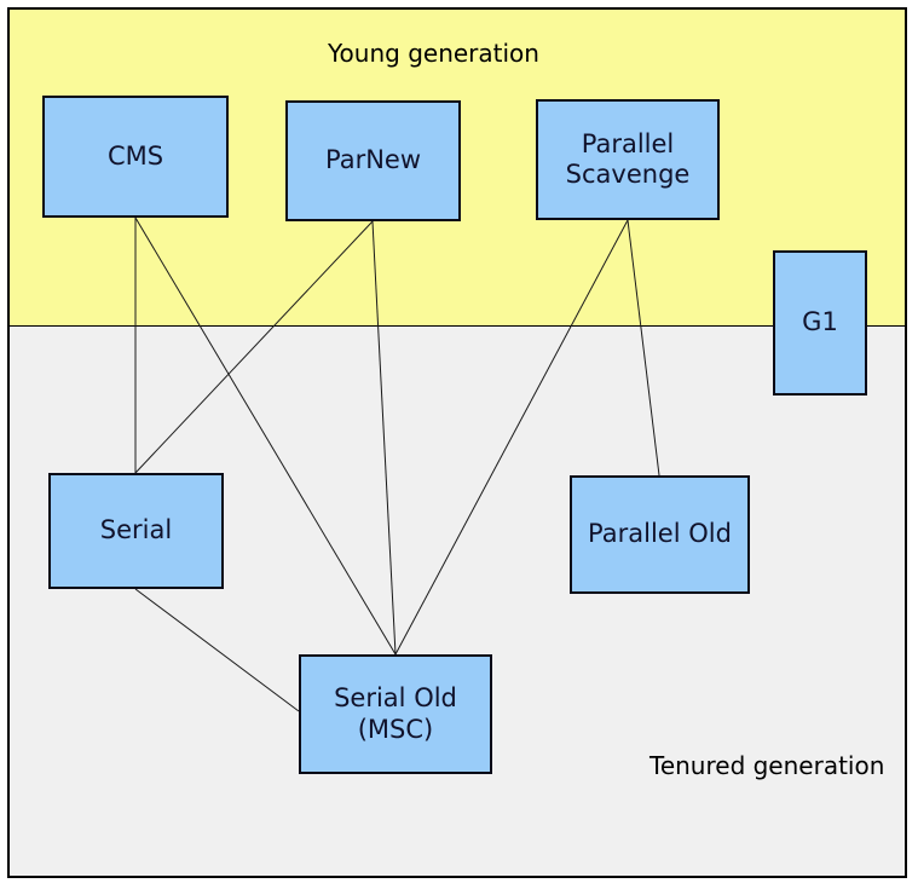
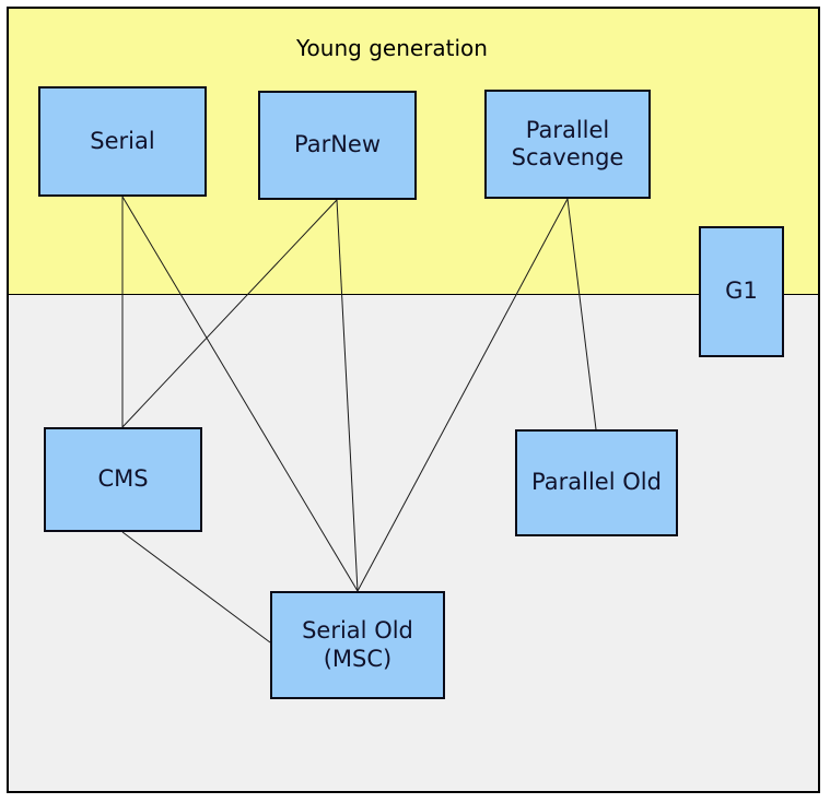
- CMS
+ Serial
  ParNew
  Parallel
  Scavenge
  G1
- Serial
+ CMS
  Parallel Old
  Serial Old
  (MSC)
  Young generation
- Tenured generation
